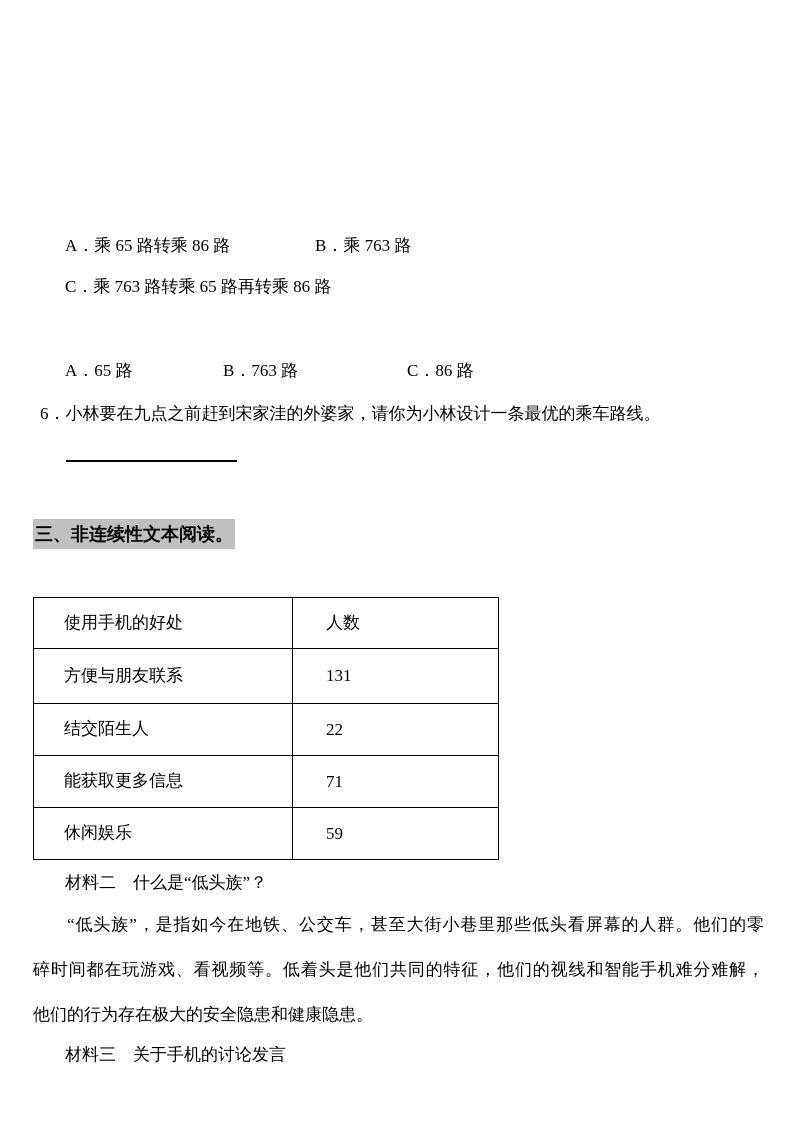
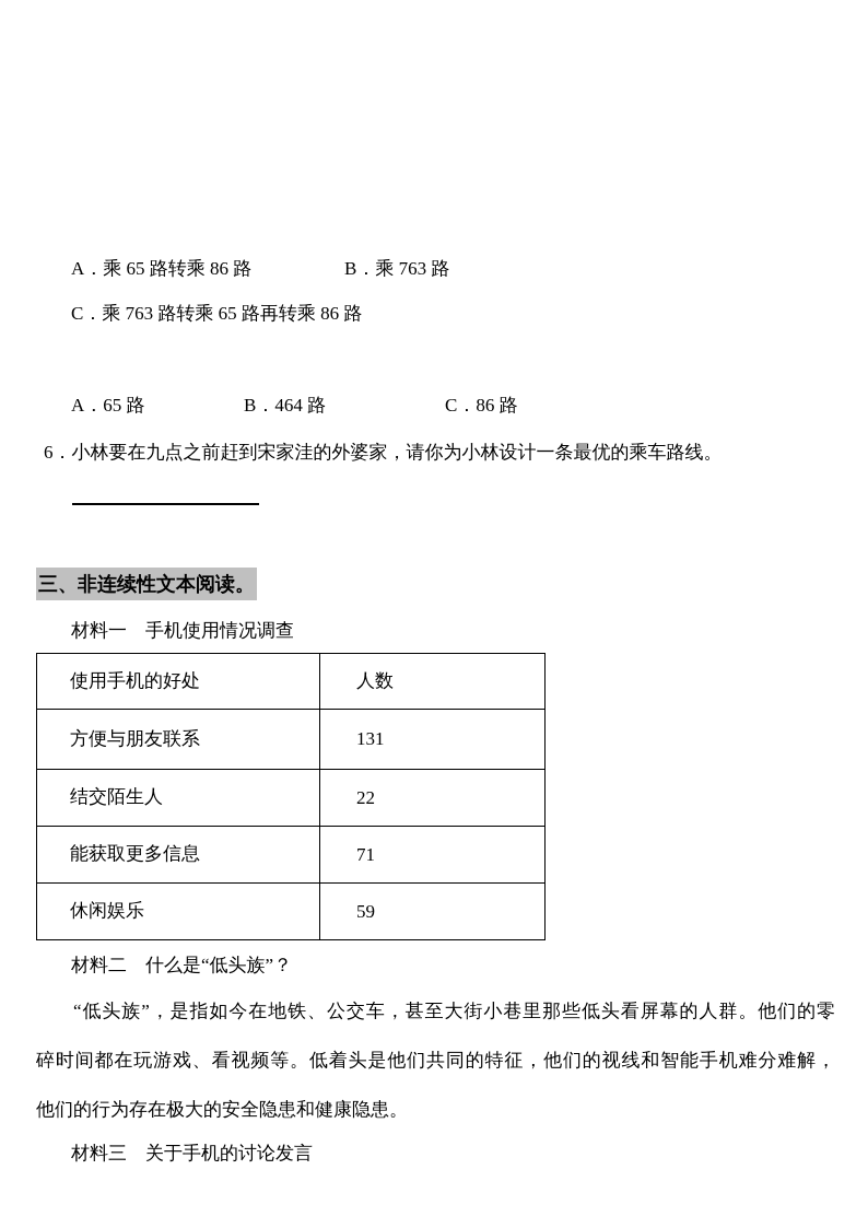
  A．乘 65 路转乘 86 路
  B．乘 763 路
  C．乘 763 路转乘 65 路再转乘 86 路
  A．65 路
- B．763 路
+ B．464 路
  C．86 路
  6．小林要在九点之前赶到宋家洼的外婆家，请你为小林设计一条最优的乘车路线。
  三、非连续性文本阅读。
+ 材料一 手机使用情况调查
  使用手机的好处	人数
  方便与朋友联系	131
  结交陌生人	22
  能获取更多信息	71
  休闲娱乐	59
  材料二 什么是“低头族”？
  “低头族”，是指如今在地铁、公交车，甚至大街小巷里那些低头看屏幕的人群。他们的零
  碎时间都在玩游戏、看视频等。低着头是他们共同的特征，他们的视线和智能手机难分难解，
  他们的行为存在极大的安全隐患和健康隐患。
  材料三 关于手机的讨论发言
